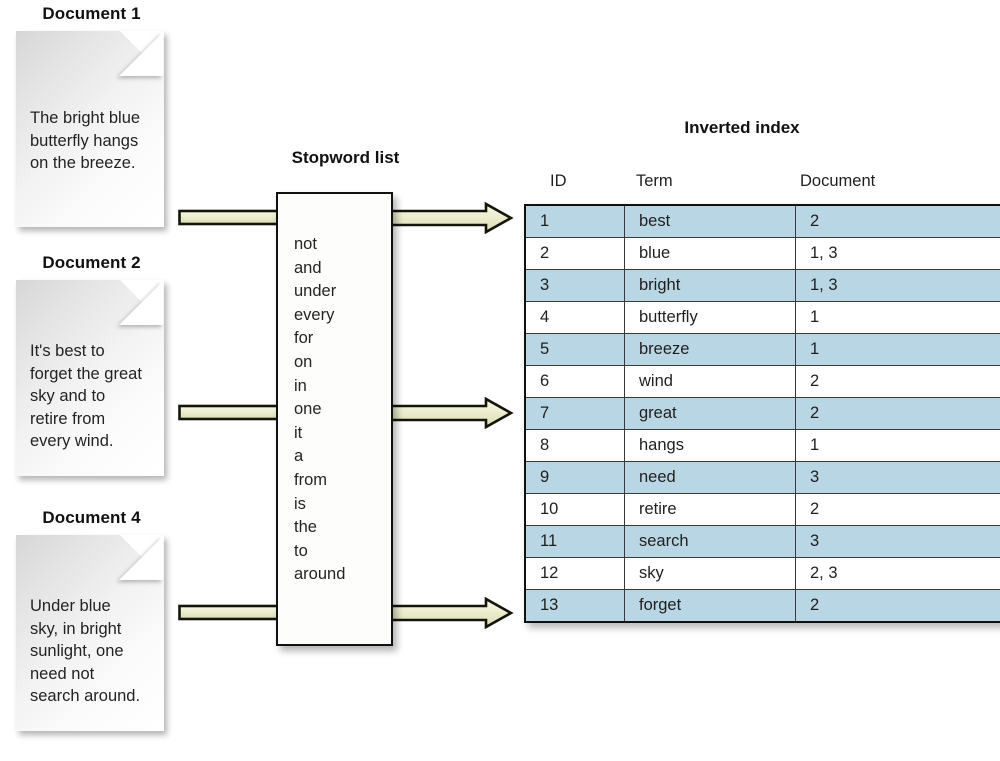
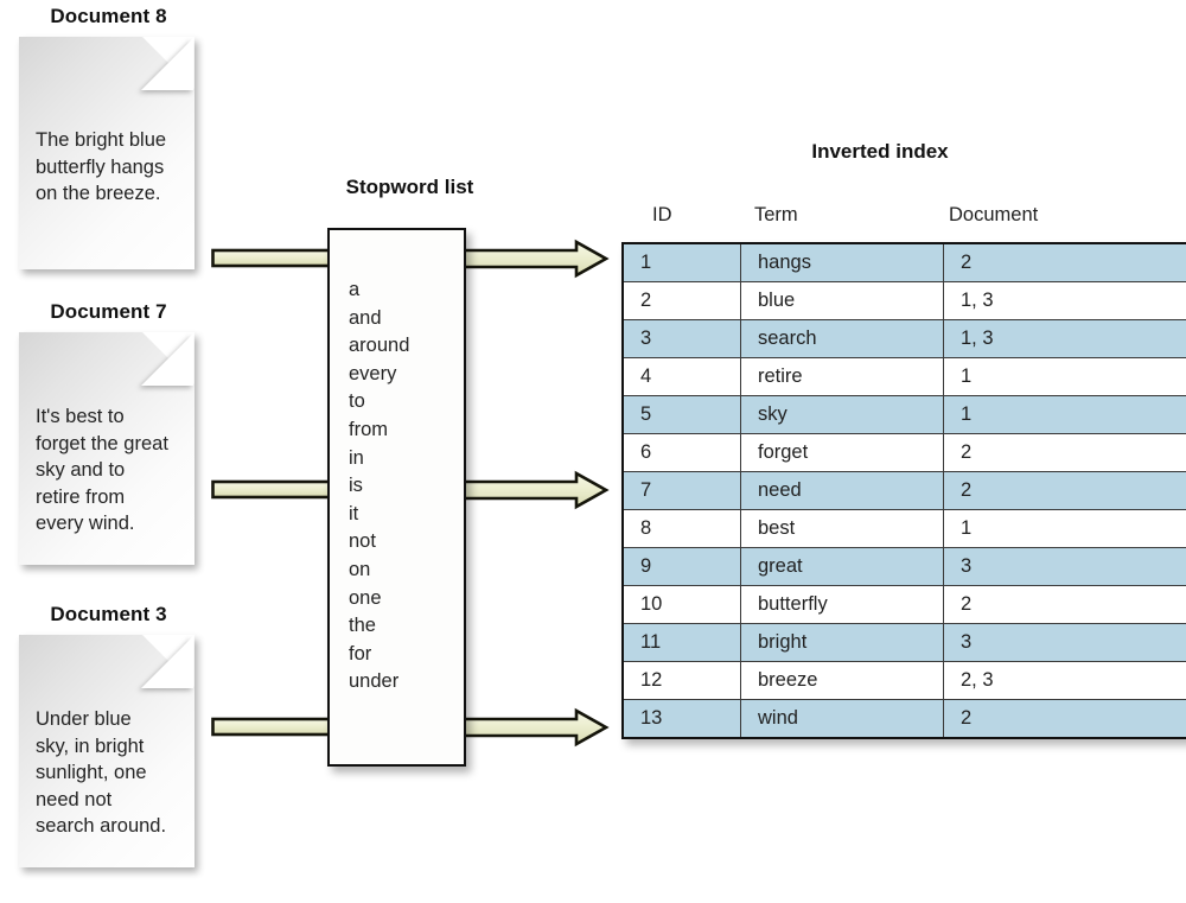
- Document 1
+ Document 8
  The bright blue
  butterfly hangs
  on the breeze.
- Document 2
+ Document 7
  It's best to
  forget the great
  sky and to
  retire from
  every wind.
- Document 4
+ Document 3
  Under blue
  sky, in bright
  sunlight, one
  need not
  search around.
  Stopword list
- not
+ a
  and
- under
+ around
  every
- for
+ to
- on
+ from
  in
- one
+ is
  it
- a
+ not
- from
+ on
- is
+ one
  the
- to
+ for
- around
+ under
  Inverted index
  ID
  Term
  Document
- 1	best	2
+ 1	hangs	2
  2	blue	1, 3
- 3	bright	1, 3
+ 3	search	1, 3
- 4	butterfly	1
+ 4	retire	1
- 5	breeze	1
+ 5	sky	1
- 6	wind	2
+ 6	forget	2
- 7	great	2
+ 7	need	2
- 8	hangs	1
+ 8	best	1
- 9	need	3
+ 9	great	3
- 10	retire	2
+ 10	butterfly	2
- 11	search	3
+ 11	bright	3
- 12	sky	2, 3
+ 12	breeze	2, 3
- 13	forget	2
+ 13	wind	2
